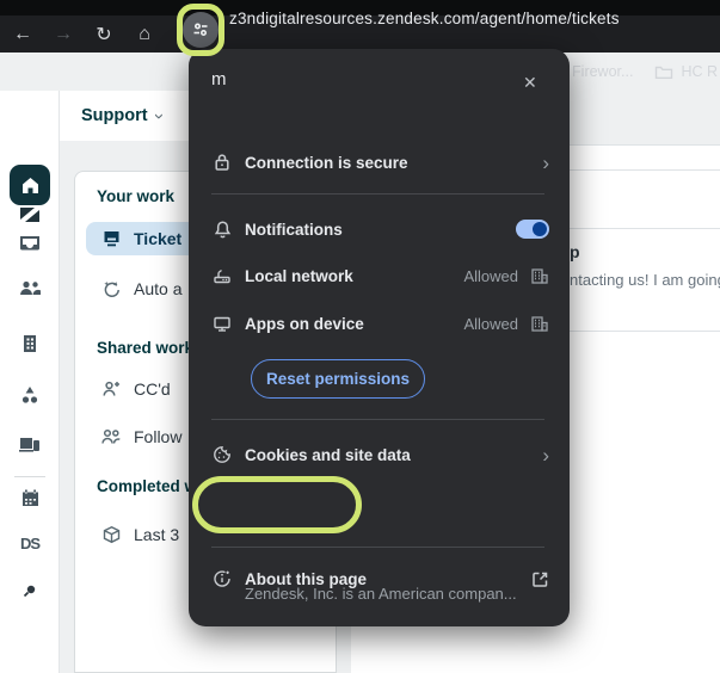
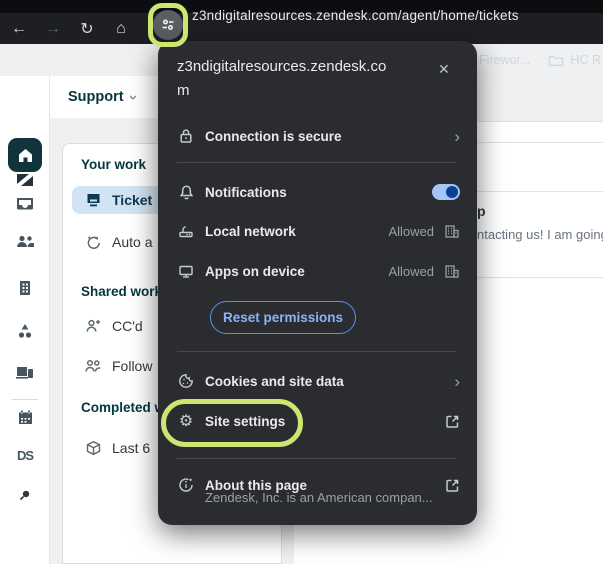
  ←
  →
  ↻
  ⌂
  z3ndigitalresources.zendesk.com/agent/home/tickets
  Firewor...
  HC R
  DS
  Support
  Your work
  Ticket
  Auto a
  Shared wor
  CC'd
  Follow
  Completed
- Last 3
+ Last 6
  p
  ntacting us! I am goin
+ z3ndigitalresources.zendesk.co
  m
  ✕
  Connection is secure
  ›
  Notifications
  Local network
  Allowed
  Apps on device
  Allowed
  Reset permissions
  Cookies and site data
  ›
+ ⚙
+ Site settings
  About this page
  Zendesk, Inc. is an American compan...
